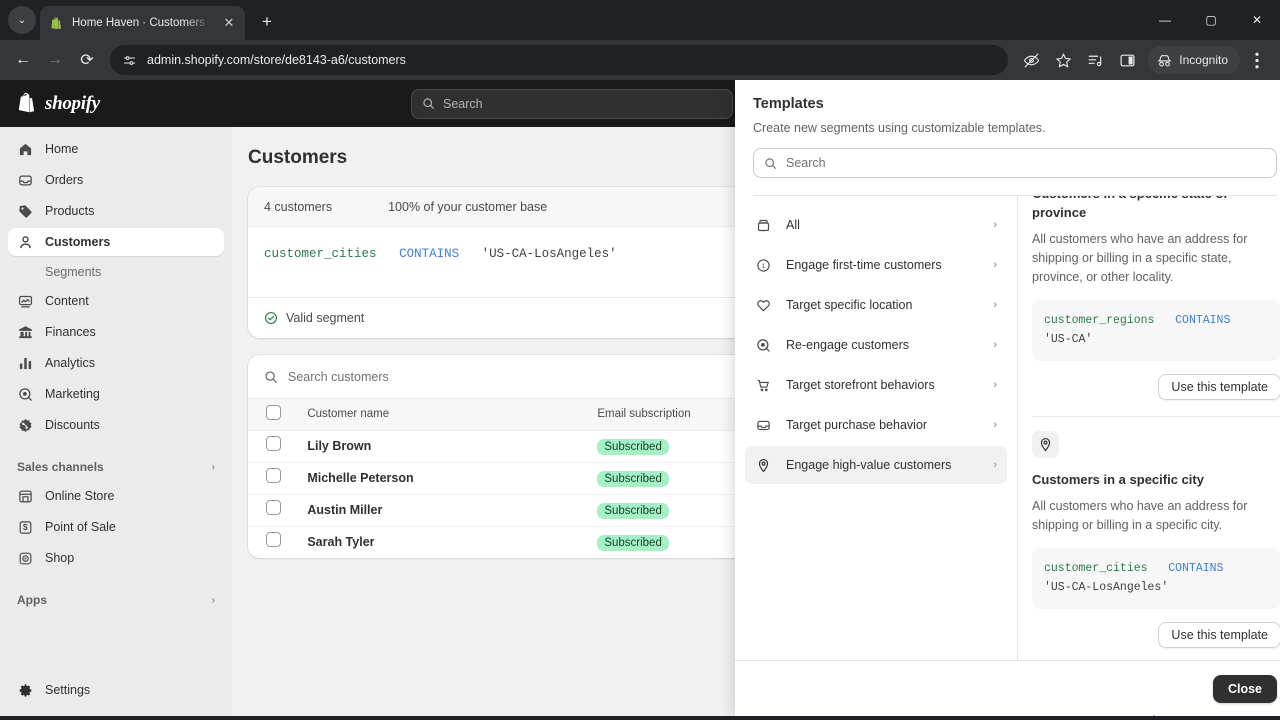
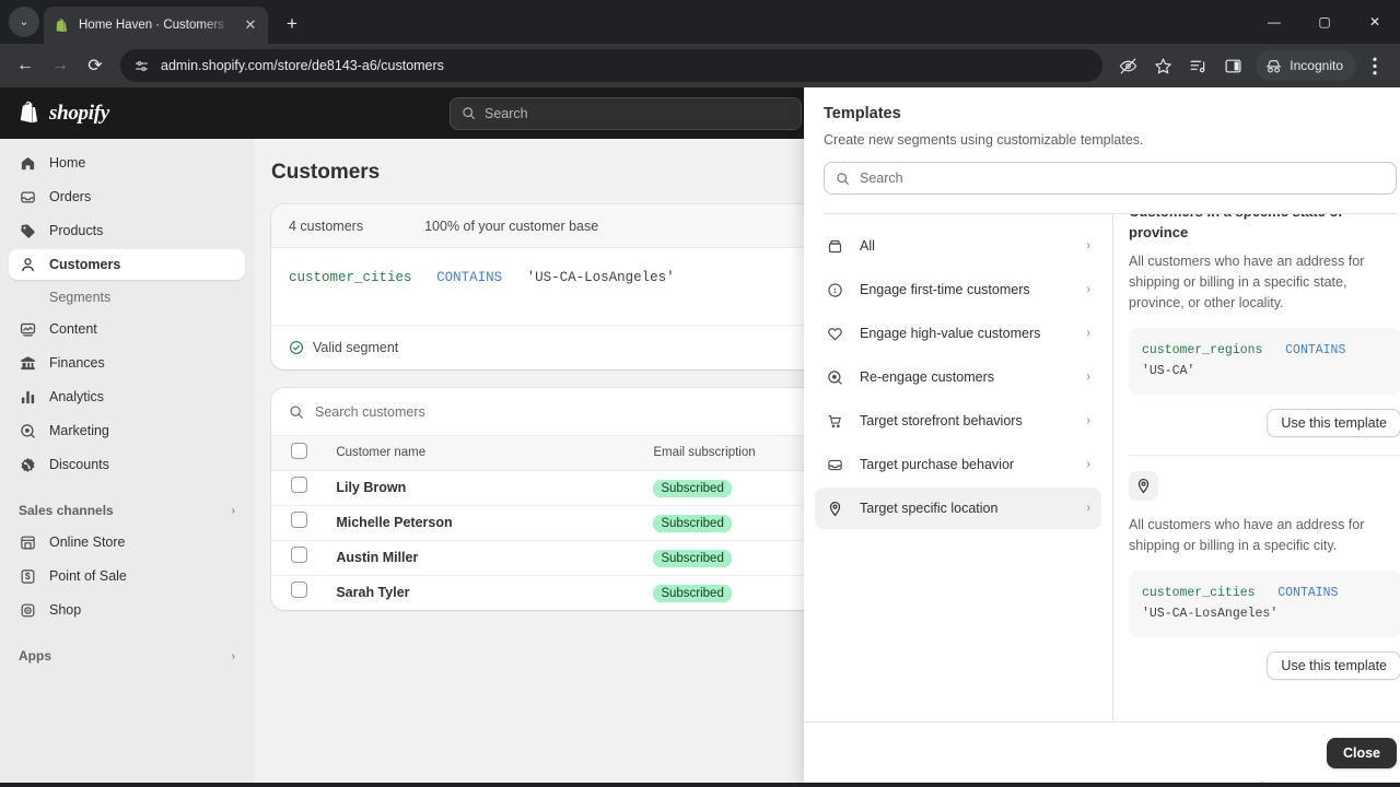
  ⌄
  Home Haven · Customers ·
  ✕
  +
  —
  ▢
  ✕
  ←
  →
  ⟳
  admin.shopify.com/store/de8143-a6/customers
  Incognito
  shopify
  Search
  Home
  Orders
  Products
  Customers
  Segments
  Content
  Finances
  Analytics
  Marketing
  Discounts
  Sales channels
  ›
  Online Store
  Point of Sale
  Shop
  Apps
  ›
- Settings
  Customers
  4 customers
  100% of your customer base
  customer_cities CONTAINS 'US-CA-LosAngeles'
  Valid segment
  Search customers
  	Customer name	Email subscription
  	Lily Brown	Subscribed
  	Michelle Peterson	Subscribed
  	Austin Miller	Subscribed
  	Sarah Tyler	Subscribed
  Templates
  Create new segments using customizable templates.
  Search
  All
  ›
  Engage first-time customers
  ›
- Target specific location
+ Engage high-value customers
  ›
  Re-engage customers
  ›
  Target storefront behaviors
  ›
  Target purchase behavior
  ›
- Engage high-value customers
+ Target specific location
  ›
  All customers who have an address for shipping or billing in a specific state, province, or other locality.
  customer_regions CONTAINS 'US-CA'
  Use this template
- Customers in a specific city
  All customers who have an address for shipping or billing in a specific city.
  customer_cities CONTAINS 'US-CA-LosAngeles'
  Use this template
  Close
